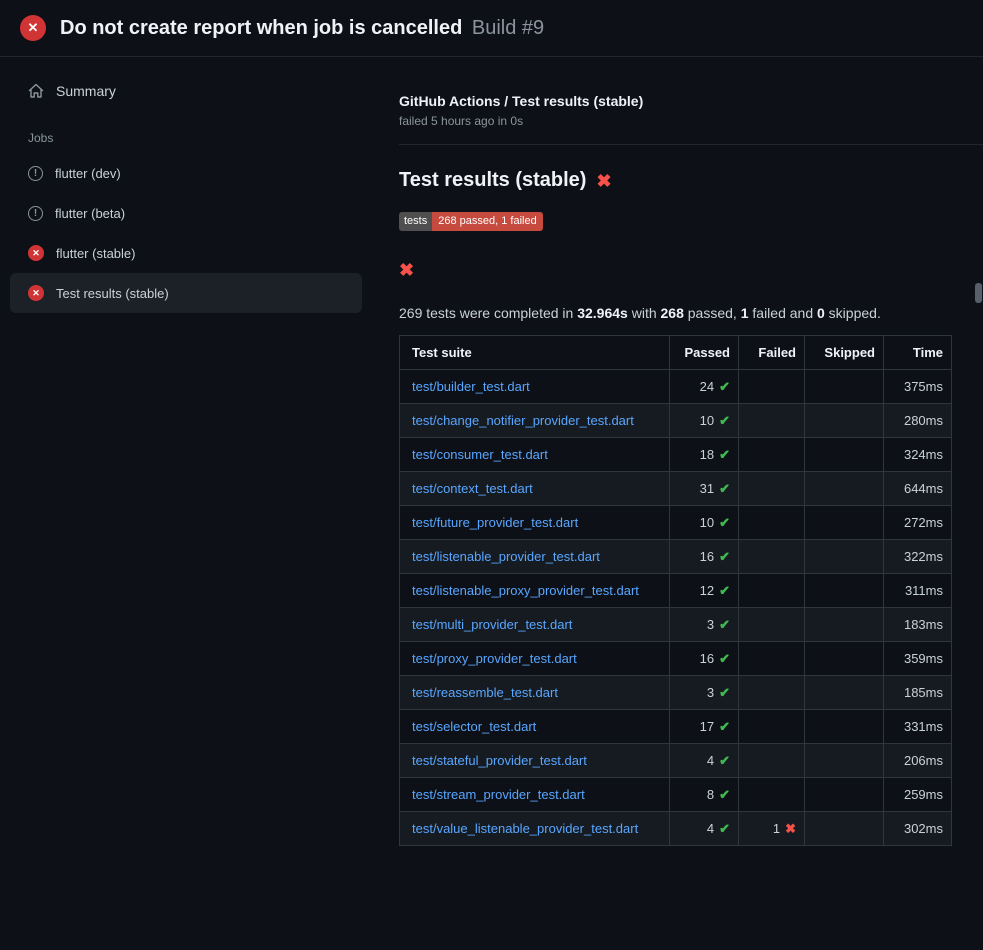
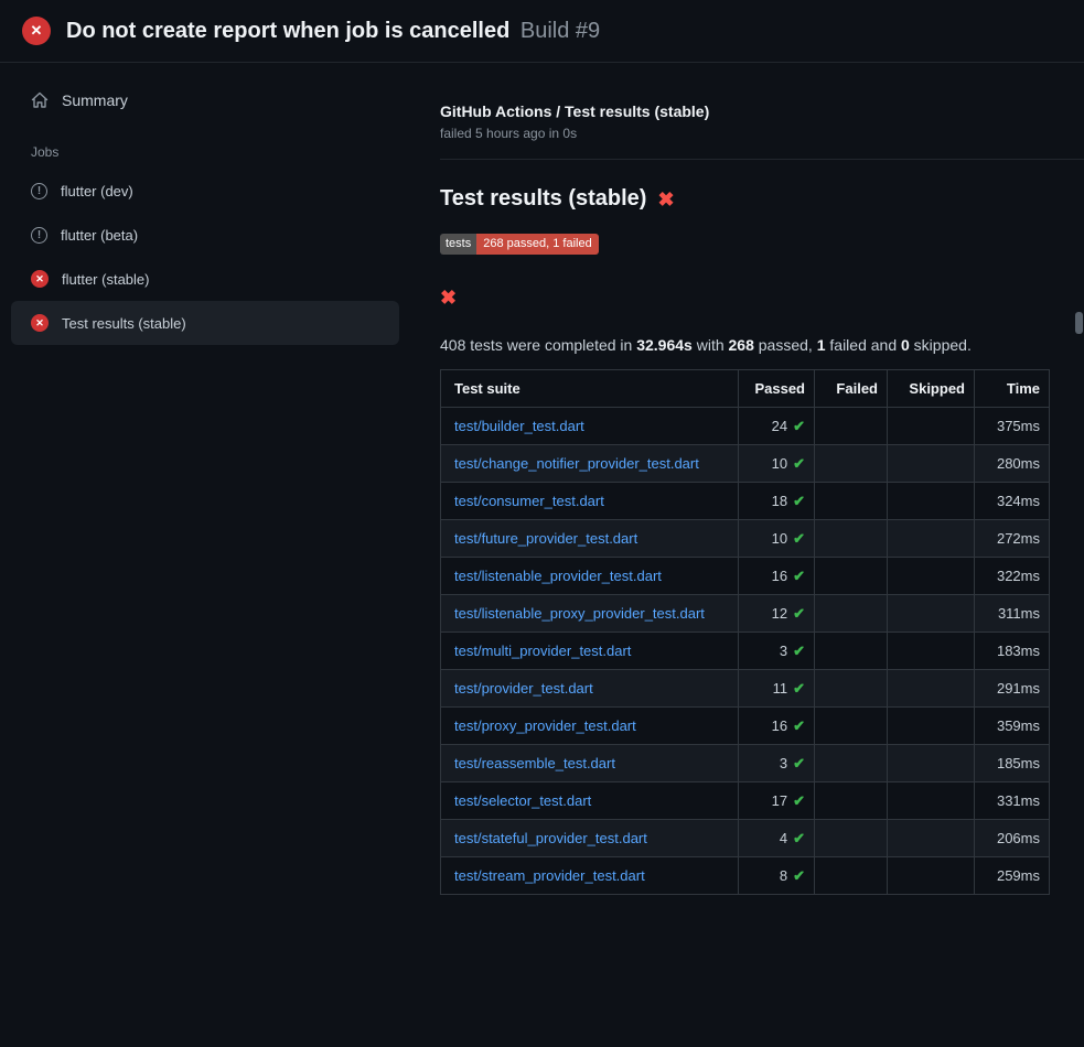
  ✕
  Do not create report when job is cancelled Build #9
  Summary
  Jobs
  !
  flutter (dev)
  !
  flutter (beta)
  ✕
  flutter (stable)
  ✕
  Test results (stable)
  GitHub Actions / Test results (stable)
  failed 5 hours ago in 0s
  Test results (stable)
  ✖
  tests
  268 passed, 1 failed
  ✖
- 269 tests were completed in 32.964s with 268 passed, 1 failed and 0 skipped.
+ 408 tests were completed in 32.964s with 268 passed, 1 failed and 0 skipped.
  Test suite	Passed	Failed	Skipped	Time
  test/builder_test.dart	24 ✔			375ms
  test/change_notifier_provider_test.dart	10 ✔			280ms
  test/consumer_test.dart	18 ✔			324ms
- test/context_test.dart	31 ✔			644ms
  test/future_provider_test.dart	10 ✔			272ms
  test/listenable_provider_test.dart	16 ✔			322ms
  test/listenable_proxy_provider_test.dart	12 ✔			311ms
  test/multi_provider_test.dart	3 ✔			183ms
+ test/provider_test.dart	11 ✔			291ms
  test/proxy_provider_test.dart	16 ✔			359ms
  test/reassemble_test.dart	3 ✔			185ms
  test/selector_test.dart	17 ✔			331ms
  test/stateful_provider_test.dart	4 ✔			206ms
  test/stream_provider_test.dart	8 ✔			259ms
- test/value_listenable_provider_test.dart	4 ✔	1 ✖		302ms
